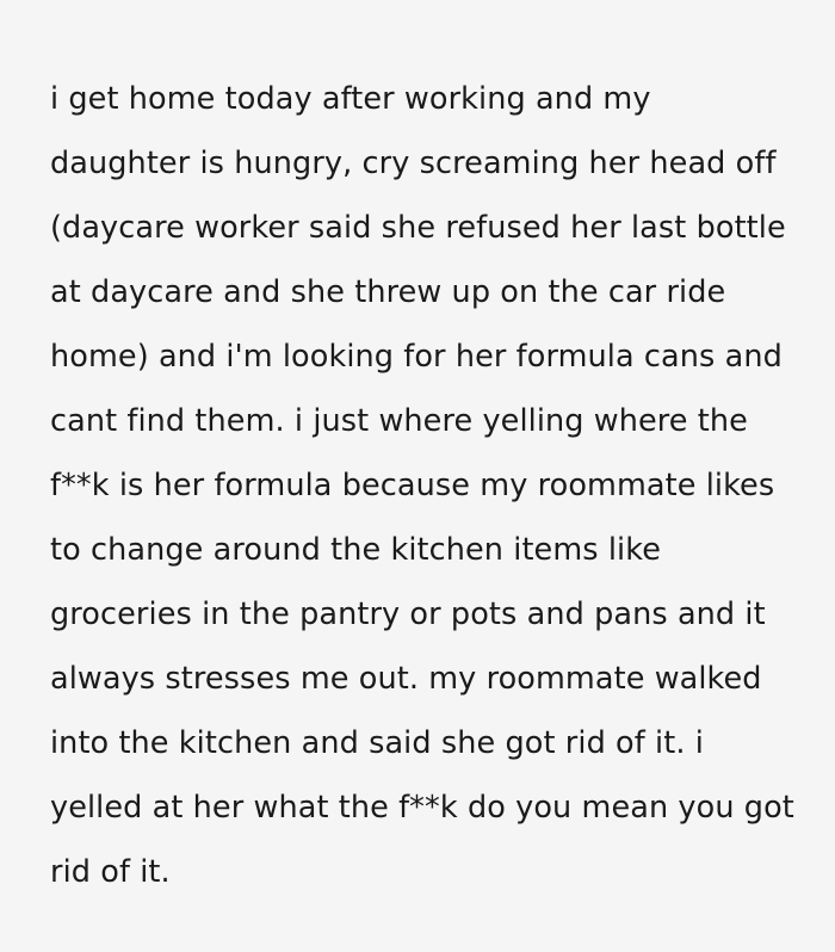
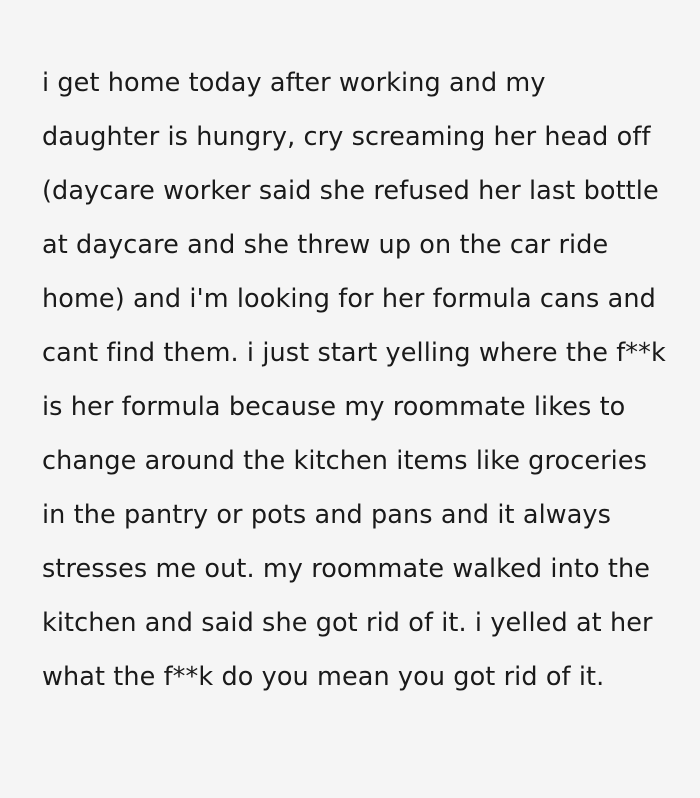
- i get home today after working and my daughter is hungry, cry screaming her head off (daycare worker said she refused her last bottle at daycare and she threw up on the car ride home) and i'm looking for her formula cans and cant find them. i just where yelling where the f**k is her formula because my roommate likes to change around the kitchen items like groceries in the pantry or pots and pans and it always stresses me out. my roommate walked into the kitchen and said she got rid of it. i yelled at her what the f**k do you mean you got rid of it.
+ i get home today after working and my daughter is hungry, cry screaming her head off (daycare worker said she refused her last bottle at daycare and she threw up on the car ride home) and i'm looking for her formula cans and cant find them. i just start yelling where the f**k is her formula because my roommate likes to change around the kitchen items like groceries in the pantry or pots and pans and it always stresses me out. my roommate walked into the kitchen and said she got rid of it. i yelled at her what the f**k do you mean you got rid of it.
